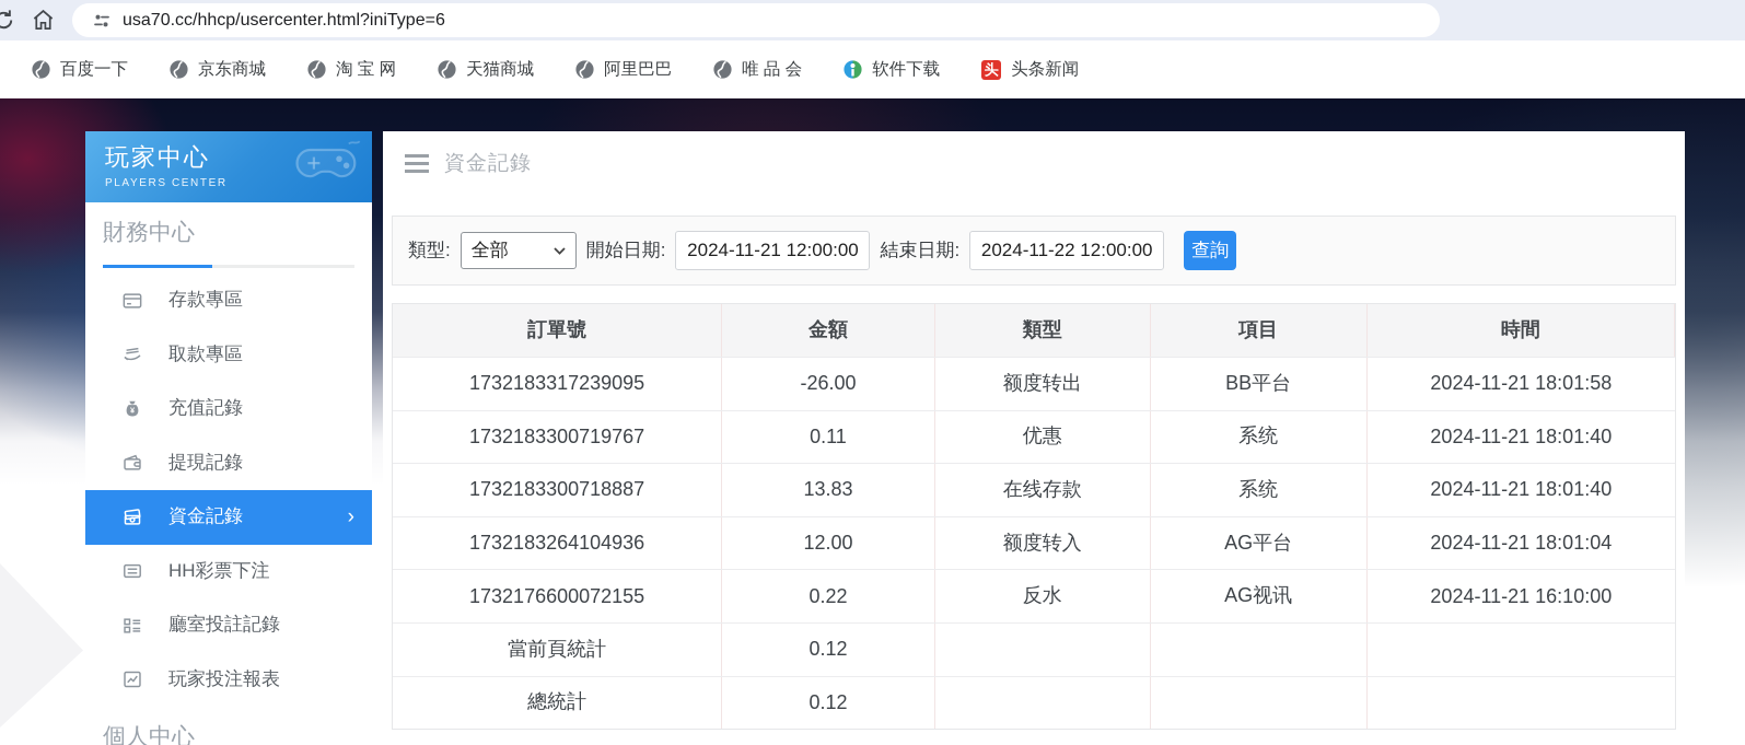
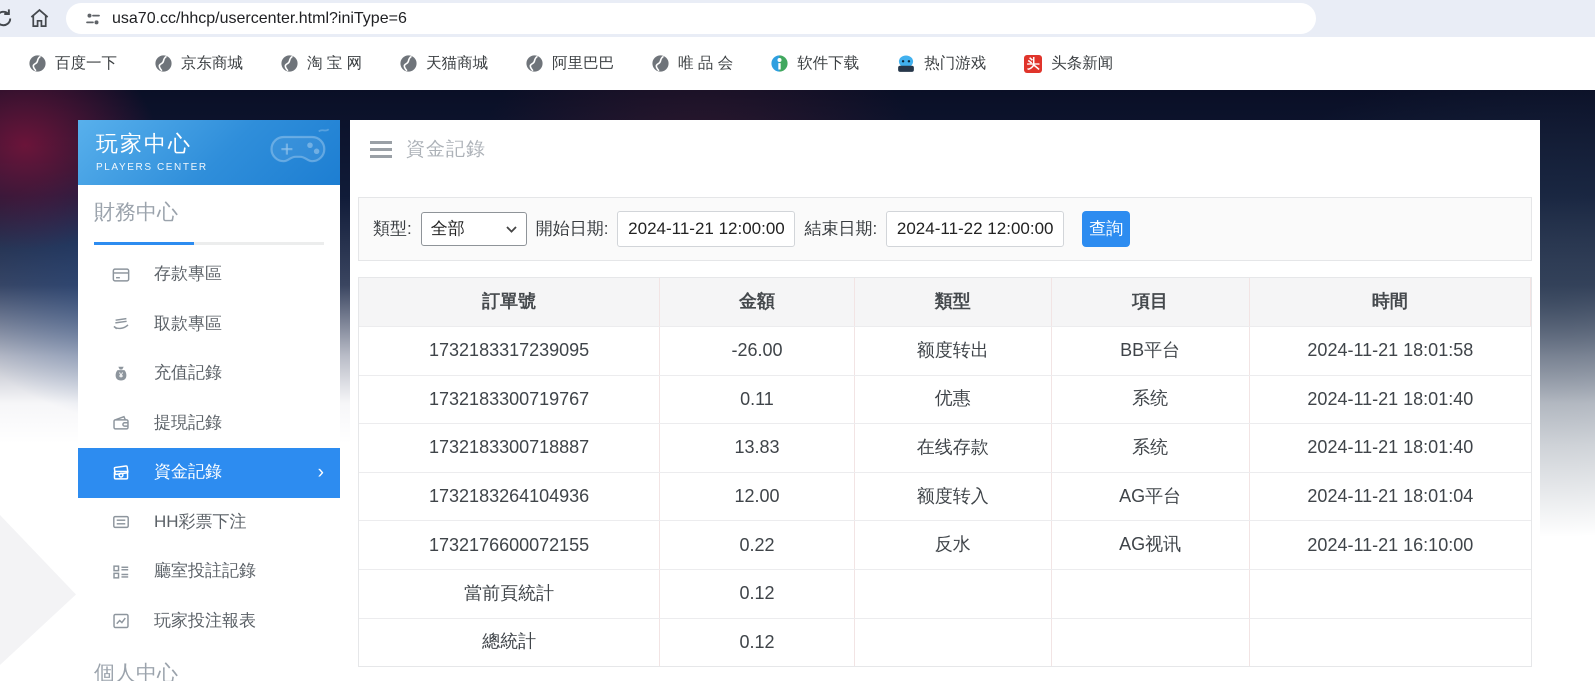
  usa70.cc/hhcp/usercenter.html?iniType=6
  百度一下
  京东商城
  淘 宝 网
  天猫商城
  阿里巴巴
  唯 品 会
  软件下载
+ 热门游戏
  头
  头条新闻
  玩家中心
  PLAYERS CENTER
  財務中心
  存款專區
  取款專區
  ¥
  充值記錄
  提現記錄
  資金記錄
  ›
  HH彩票下注
  廳室投註記錄
  玩家投注報表
  個人中心
  資金記錄
  類型:
  全部
  開始日期:
  2024-11-21 12:00:00
  結束日期:
  2024-11-22 12:00:00
  查詢
  訂單號
  金額
  類型
  項目
  時間
  1732183317239095
  -26.00
  额度转出
  BB平台
  2024-11-21 18:01:58
  1732183300719767
  0.11
  优惠
  系统
  2024-11-21 18:01:40
  1732183300718887
  13.83
  在线存款
  系统
  2024-11-21 18:01:40
  1732183264104936
  12.00
  额度转入
  AG平台
  2024-11-21 18:01:04
  1732176600072155
  0.22
  反水
  AG视讯
  2024-11-21 16:10:00
  當前頁統計
  0.12
  總統計
  0.12
